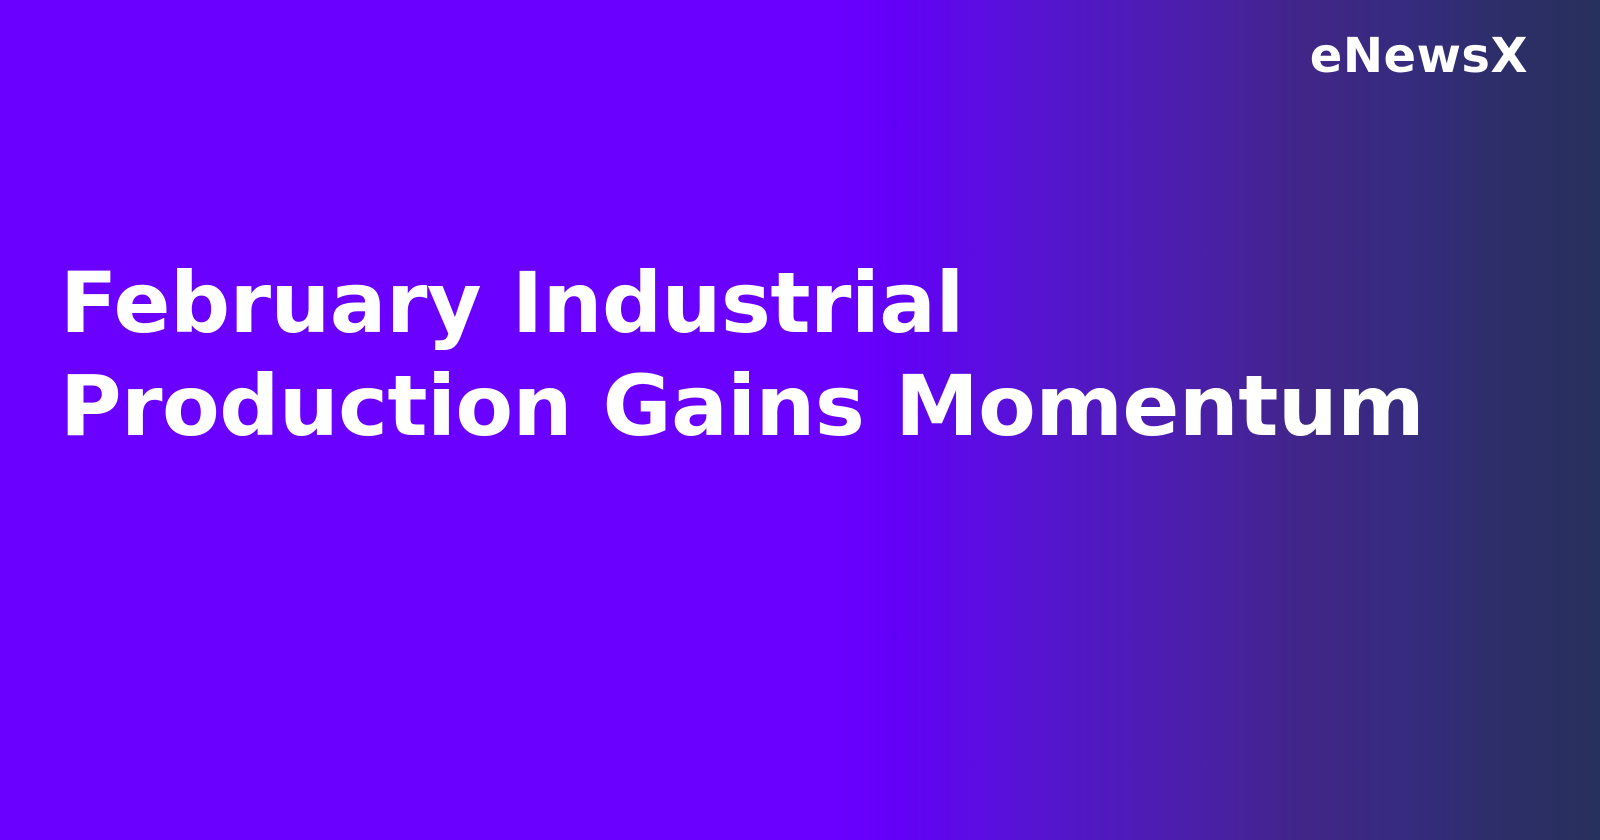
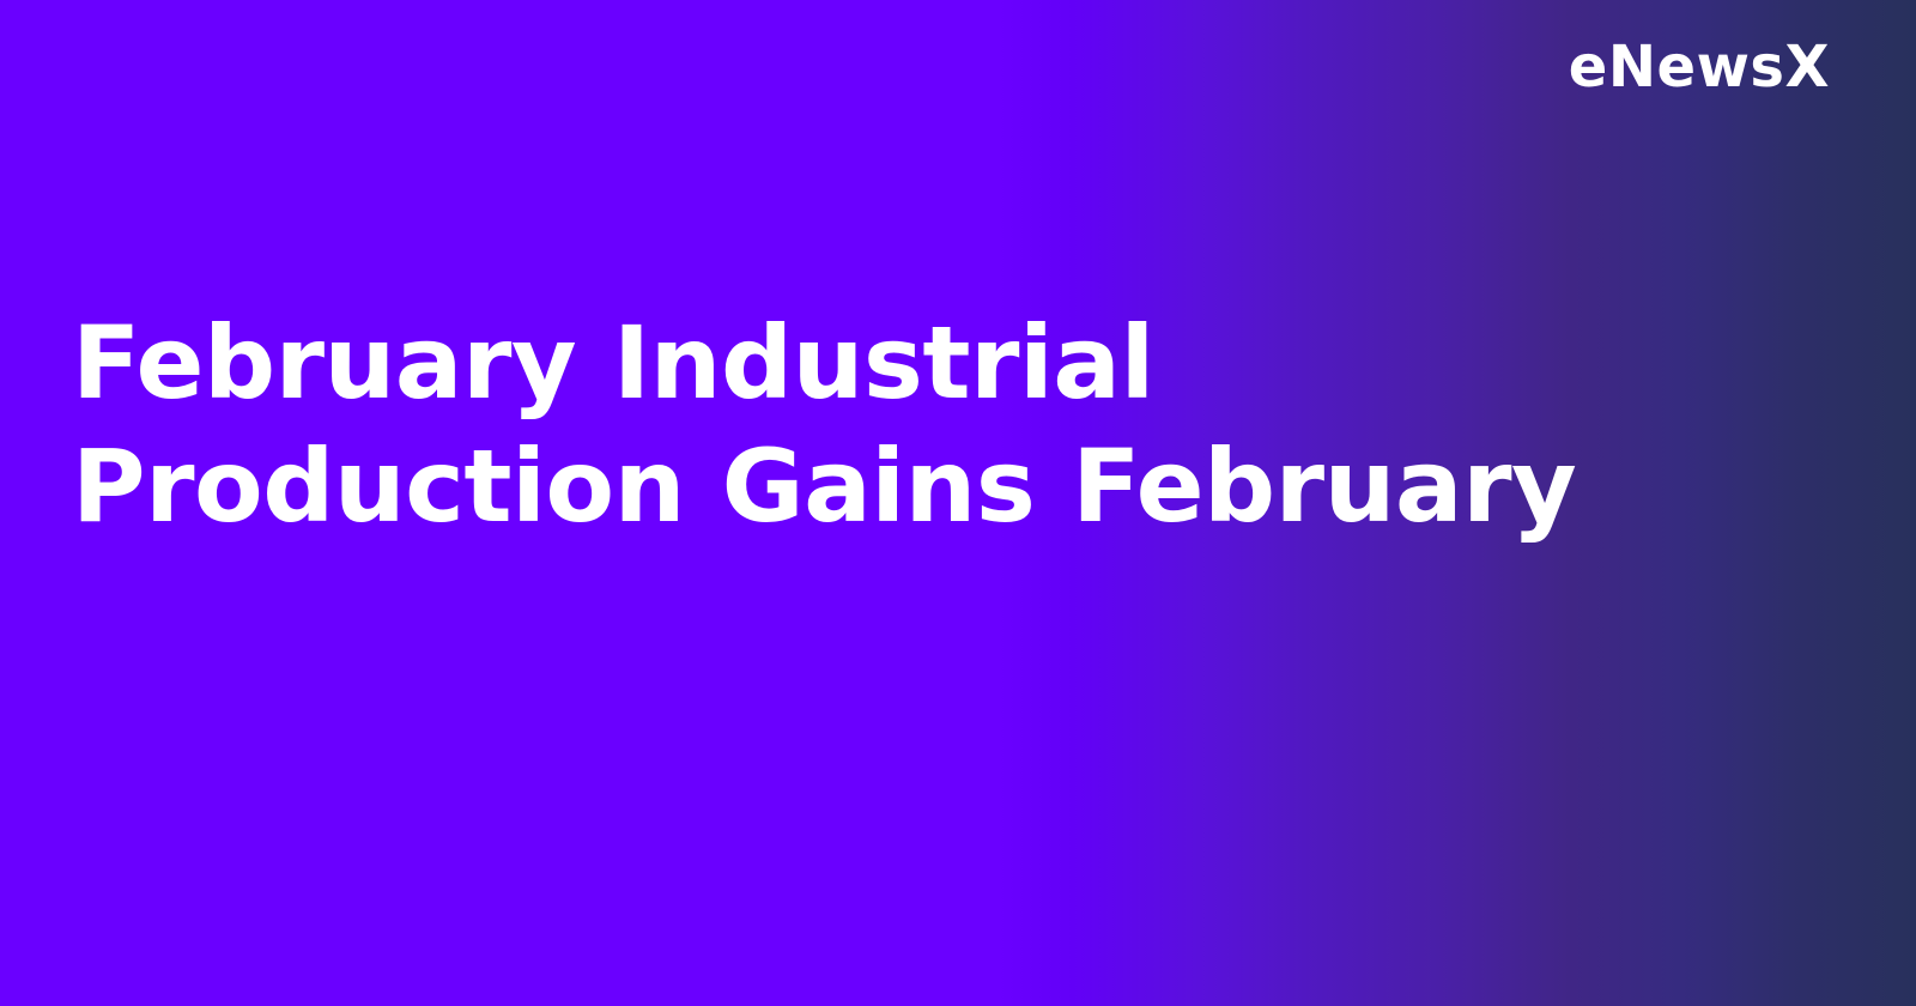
  eNewsX
- February Industrial Production Gains Momentum
+ February Industrial Production Gains February
